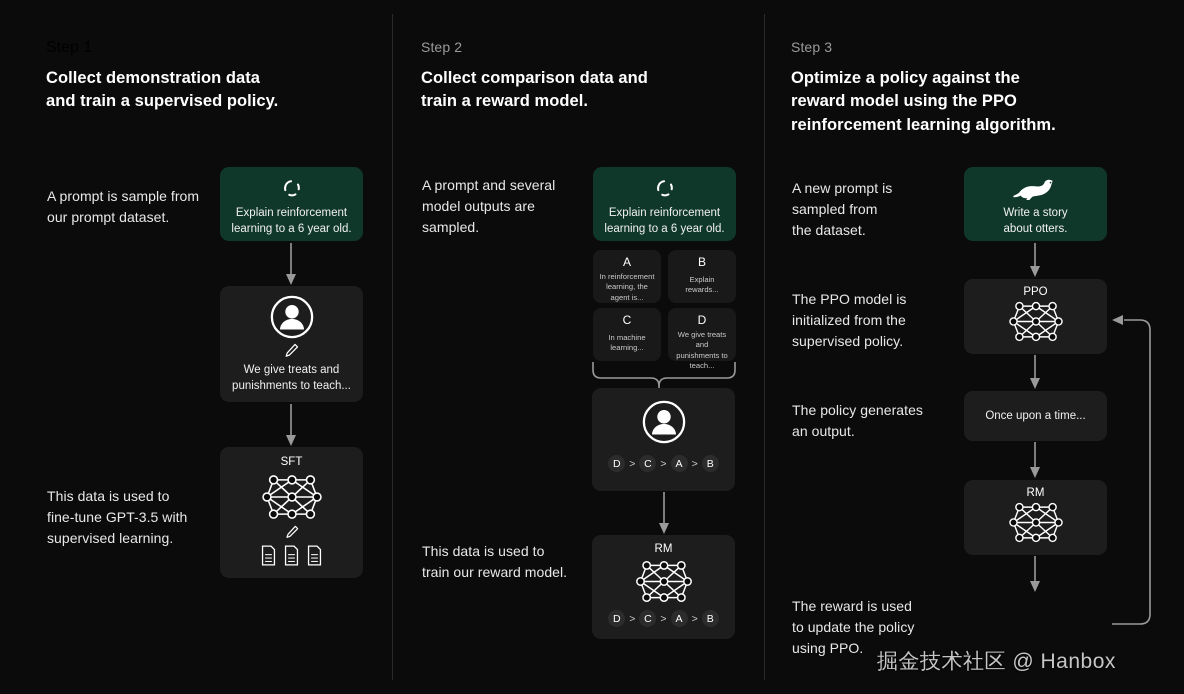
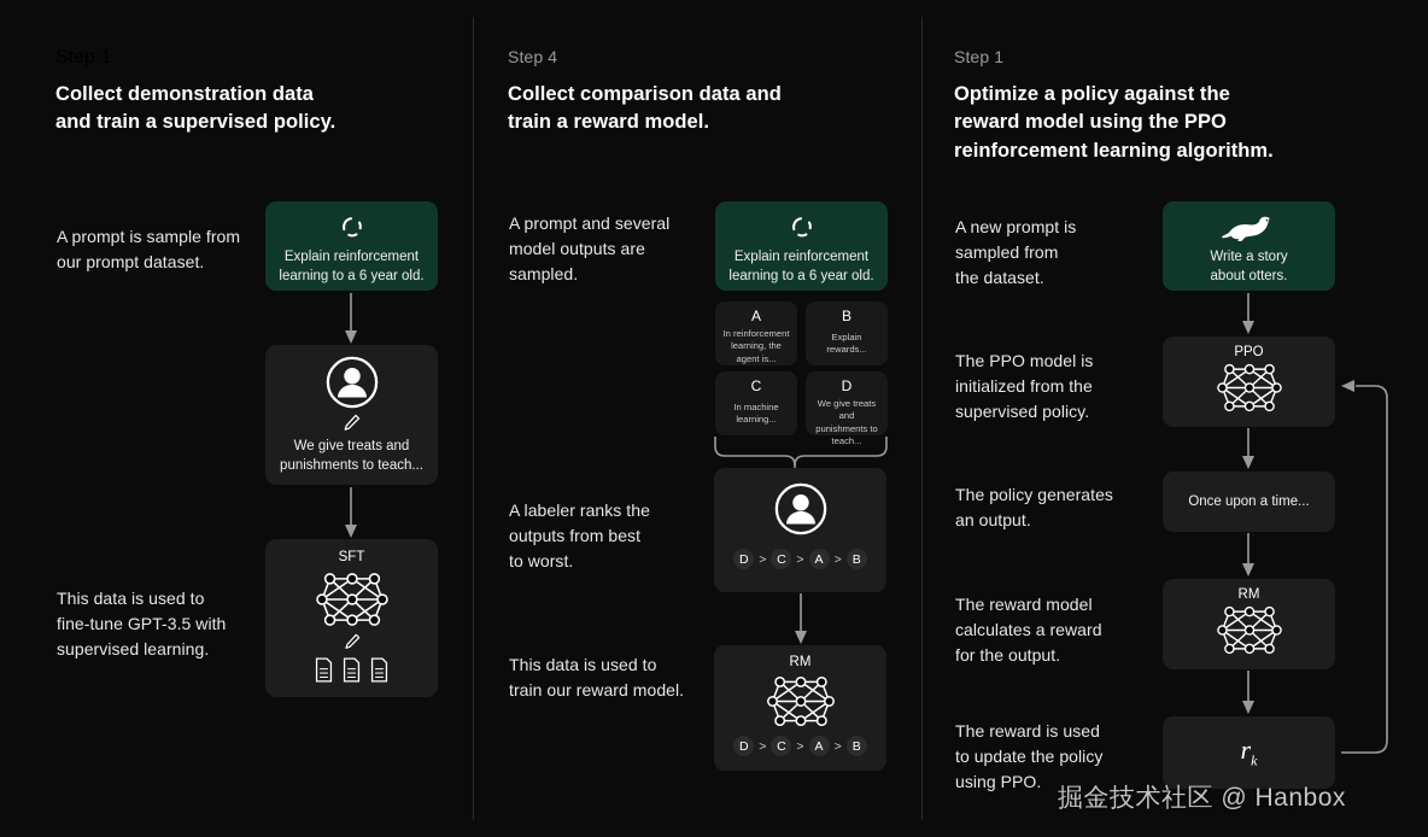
  Collect demonstration data
  and train a supervised policy.
  A prompt is sample from
  our prompt dataset.
  This data is used to
  fine-tune GPT-3.5 with
  supervised learning.
  Explain reinforcement
  learning to a 6 year old.
  We give treats and
  punishments to teach...
  SFT
- Step 2
+ Step 4
  Collect comparison data and
  train a reward model.
  A prompt and several
  model outputs are
  sampled.
+ A labeler ranks the
+ outputs from best
+ to worst.
  This data is used to
  train our reward model.
  Explain reinforcement
  learning to a 6 year old.
  A
  In reinforcement
  learning, the
  agent is...
  B
  Explain rewards...
  C
  In machine
  learning...
  D
  We give treats and
  punishments to
  teach...
  D
  >
  C
  >
  A
  >
  B
  RM
  D
  >
  C
  >
  A
  >
  B
- Step 3
+ Step 1
  Optimize a policy against the
  reward model using the PPO
  reinforcement learning algorithm.
  A new prompt is
  sampled from
  the dataset.
  The PPO model is
  initialized from the
  supervised policy.
  The policy generates
  an output.
+ The reward model
+ calculates a reward
+ for the output.
  The reward is used
  to update the policy
  using PPO.
  Write a story
  about otters.
  PPO
  Once upon a time...
  RM
+ rk
  掘金技术社区 @ Hanbox
